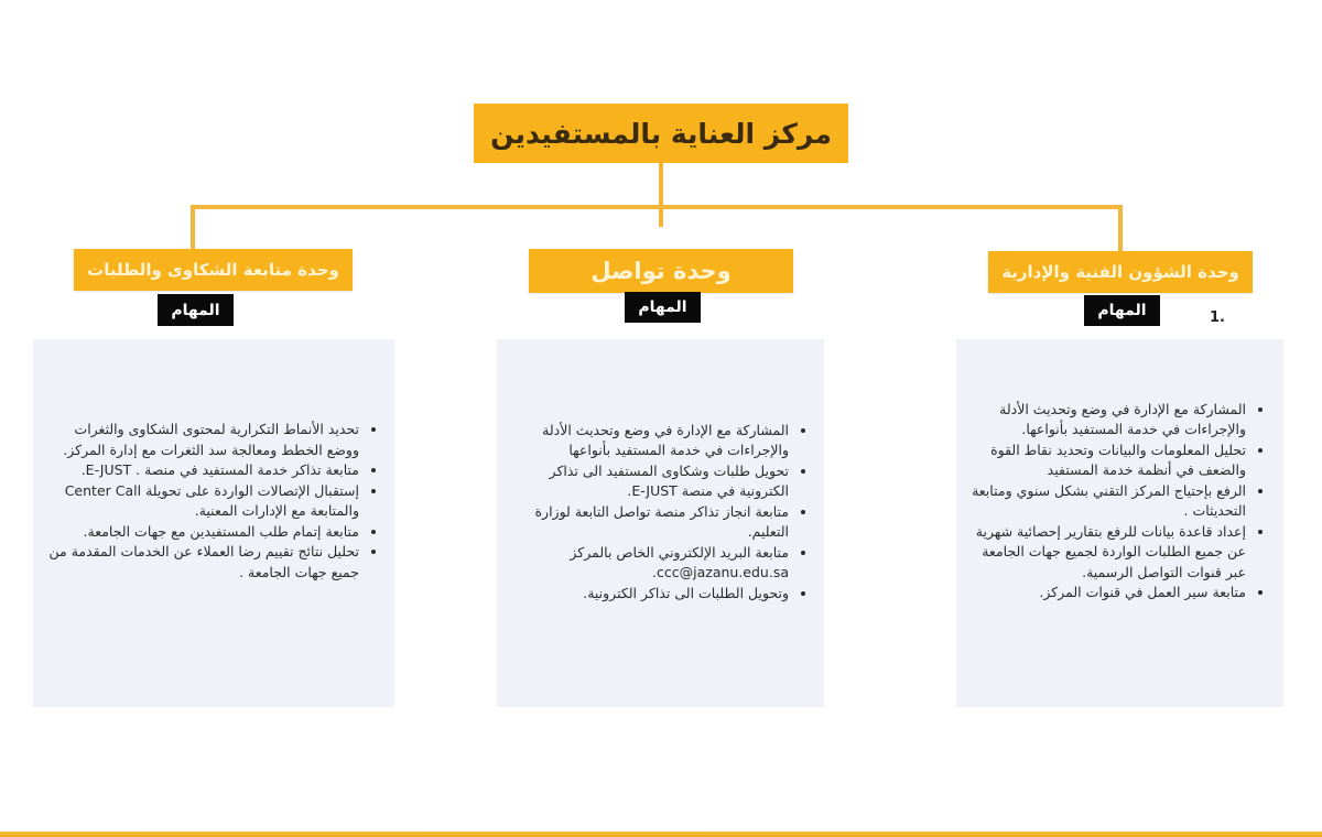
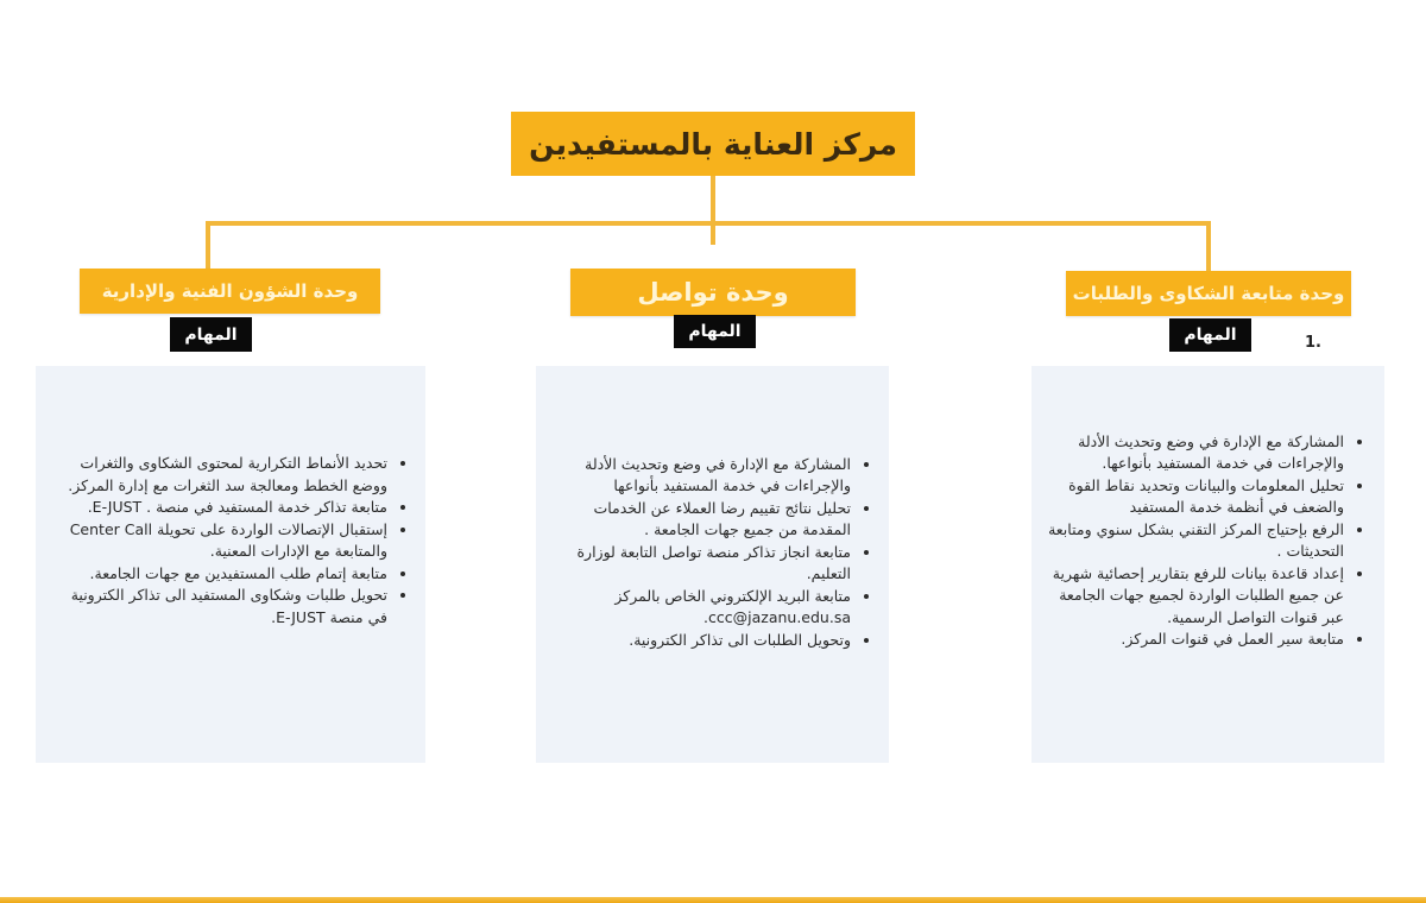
  مركز العناية بالمستفيدين
- وحدة الشؤون الفنية والإدارية
+ وحدة متابعة الشكاوى والطلبات
  المهام
  1.
  المشاركة مع الإدارة في وضع وتحديث الأدلة والإجراءات في خدمة المستفيد بأنواعها.
  تحليل المعلومات والبيانات وتحديد نقاط القوة والضعف في أنظمة خدمة المستفيد
  الرفع بإحتياج المركز التقني بشكل سنوي ومتابعة التحديثات .
  إعداد قاعدة بيانات للرفع بتقارير إحصائية شهرية عن جميع الطلبات الواردة لجميع جهات الجامعة عبر قنوات التواصل الرسمية.
  متابعة سير العمل في قنوات المركز.
  وحدة تواصل
  المهام
  المشاركة مع الإدارة في وضع وتحديث الأدلة والإجراءات في خدمة المستفيد بأنواعها
- تحويل طلبات وشكاوى المستفيد الى تذاكر الكترونية في منصة E-JUST.
+ تحليل نتائج تقييم رضا العملاء عن الخدمات المقدمة من جميع جهات الجامعة .
  متابعة انجاز تذاكر منصة تواصل التابعة لوزارة التعليم.
  متابعة البريد الإلكتروني الخاص بالمركز ccc@jazanu.edu.sa.
  وتحويل الطلبات الى تذاكر الكترونية.
- وحدة متابعة الشكاوى والطلبات
+ وحدة الشؤون الفنية والإدارية
  المهام
  تحديد الأنماط التكرارية لمحتوى الشكاوى والثغرات ووضع الخطط ومعالجة سد الثغرات مع إدارة المركز.
  متابعة تذاكر خدمة المستفيد في منصة . E-JUST.
  إستقبال الإتصالات الواردة على تحويلة Center Call والمتابعة مع الإدارات المعنية.
  متابعة إتمام طلب المستفيدين مع جهات الجامعة.
- تحليل نتائج تقييم رضا العملاء عن الخدمات المقدمة من جميع جهات الجامعة .
+ تحويل طلبات وشكاوى المستفيد الى تذاكر الكترونية في منصة E-JUST.
